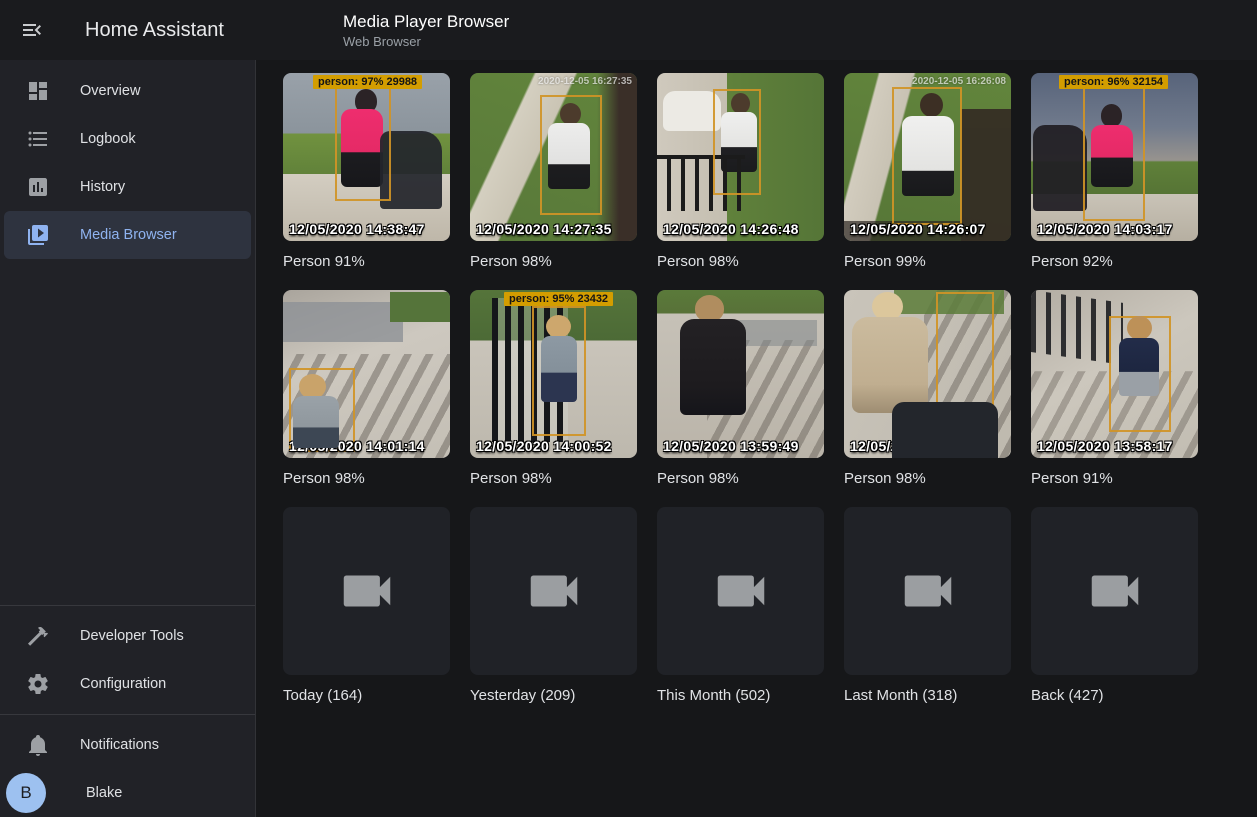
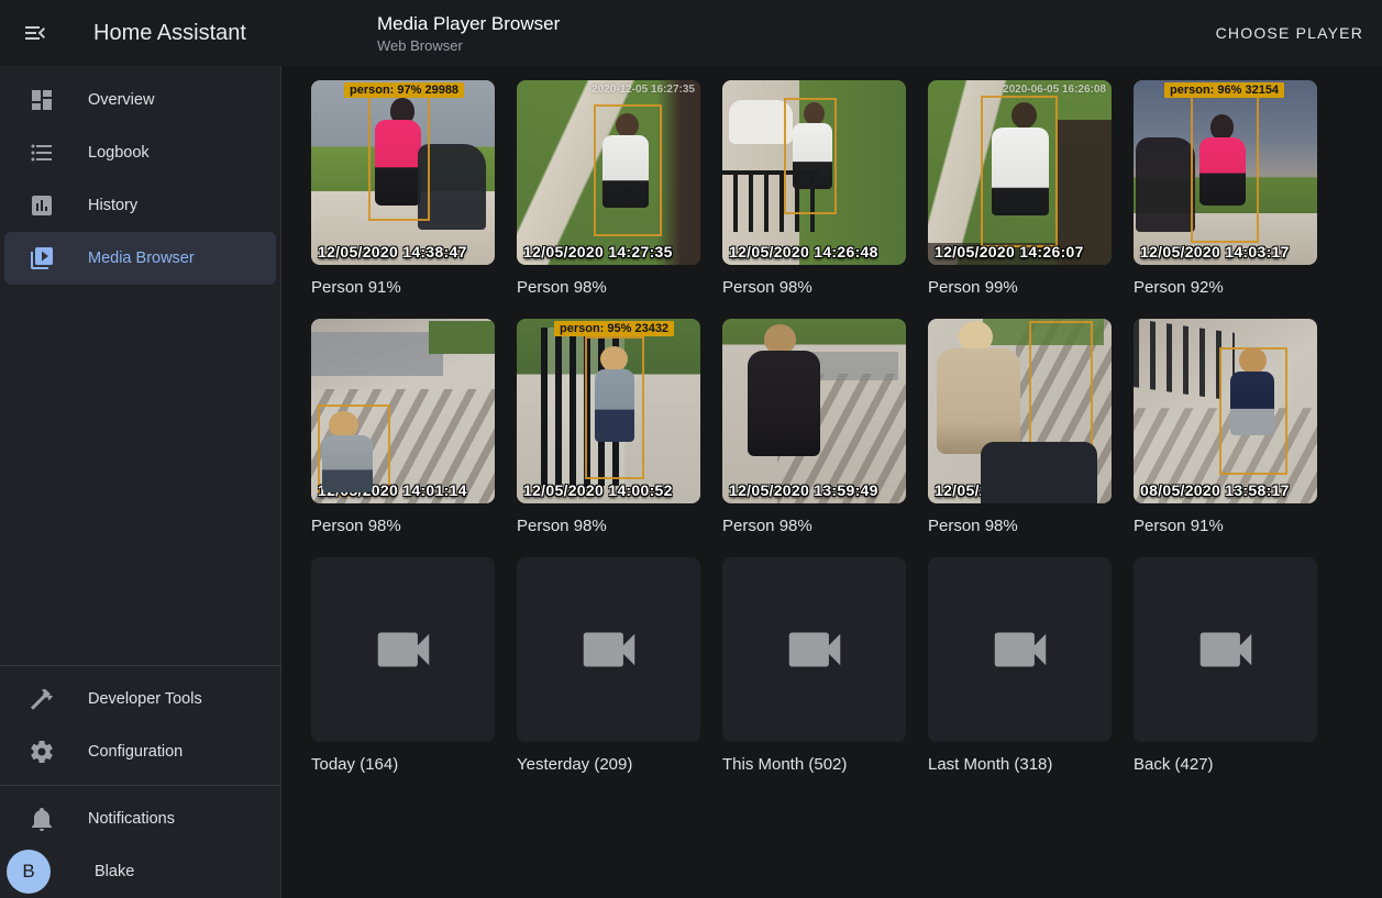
  Home Assistant
  Media Player Browser
  Web Browser
+ CHOOSE PLAYER
  Overview
  Logbook
  History
  Media Browser
  Developer Tools
  Configuration
  Notifications
  B
  Blake
  person: 97% 29988
  12/05/2020 14:38:47
  Person 91%
  2020-12-05 16:27:35
  12/05/2020 14:27:35
  Person 98%
  12/05/2020 14:26:48
  Person 98%
- 2020-12-05 16:26:08
+ 2020-06-05 16:26:08
  12/05/2020 14:26:07
  Person 99%
  person: 96% 32154
  12/05/2020 14:03:17
  Person 92%
  Person 98%
  person: 95% 23432
  12/05/2020 14:00:52
  Person 98%
  12/05/2020 13:59:49
  Person 98%
  Person 98%
- 12/05/2020 13:58:17
+ 08/05/2020 13:58:17
  Person 91%
  Today (164)
  Yesterday (209)
  This Month (502)
  Last Month (318)
  Back (427)
